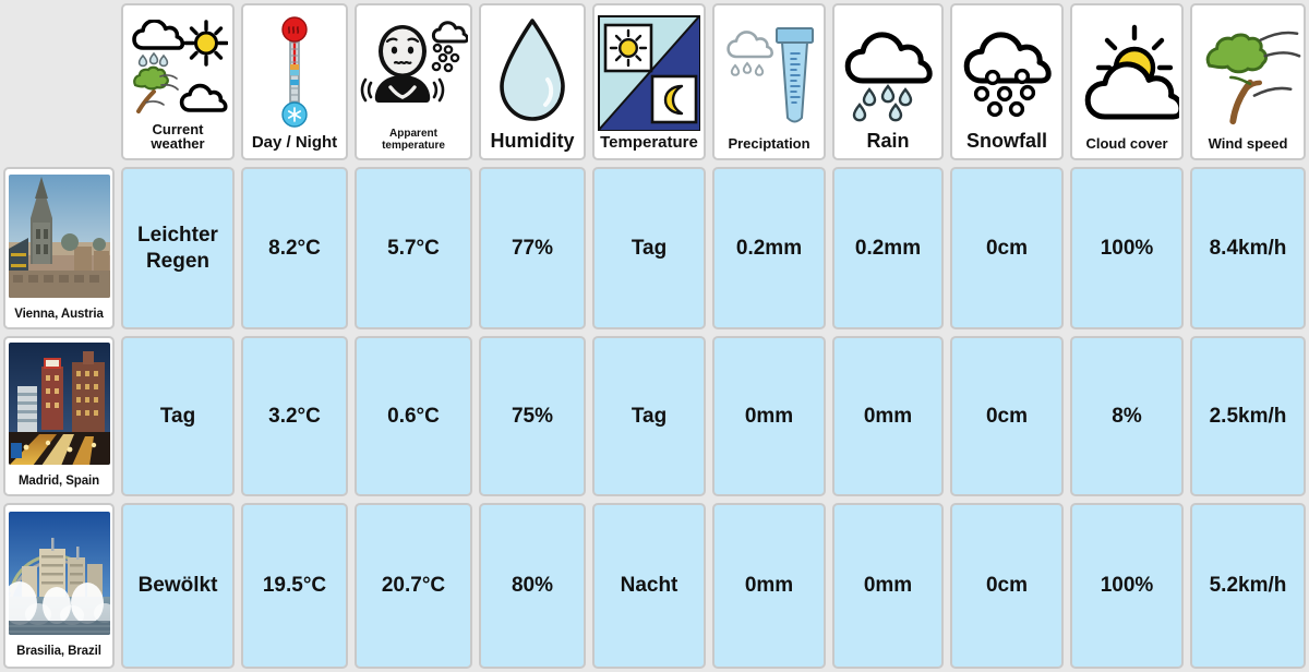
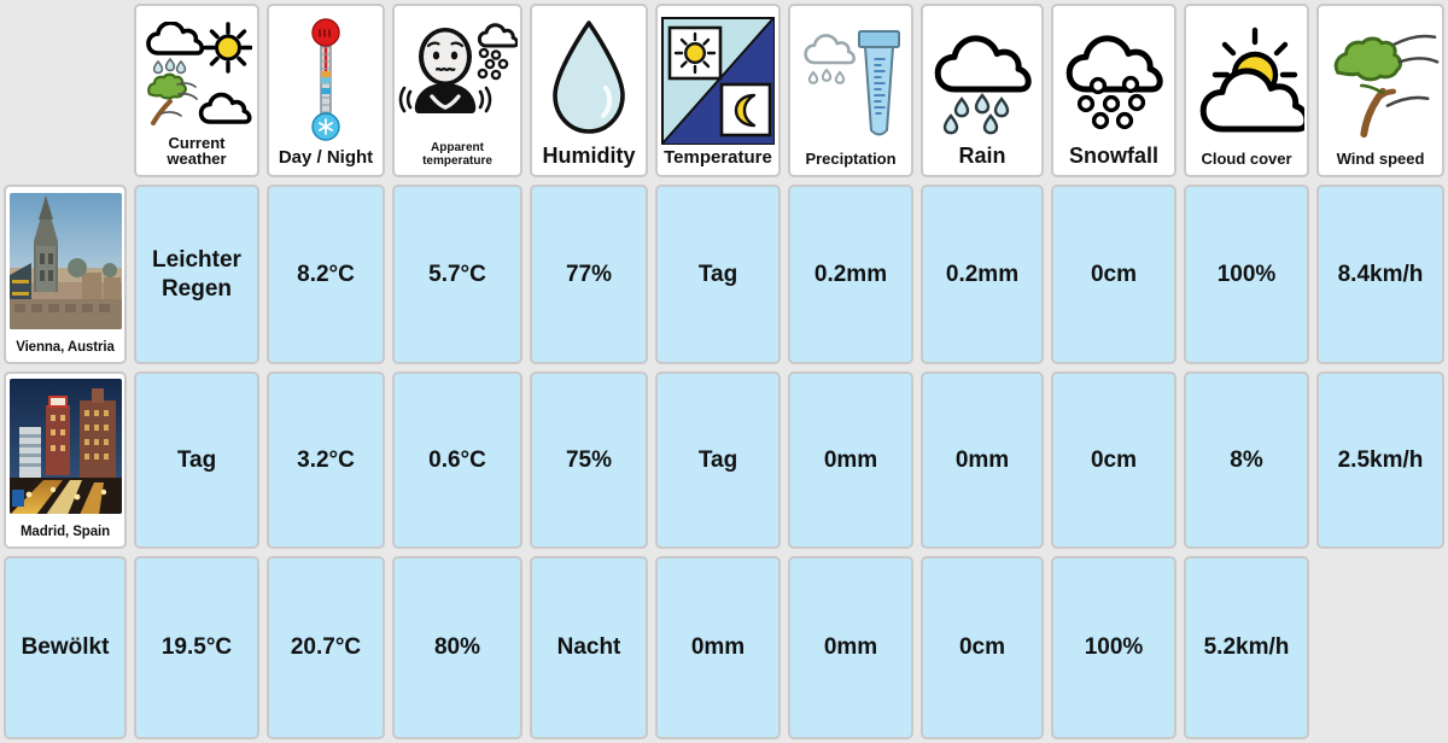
  Current weather
  Day / Night
  Apparent temperature
  Humidity
  Temperature
  Preciptation
  Rain
  Snowfall
  Cloud cover
  Wind speed
  Vienna, Austria
  Leichter Regen
  8.2°C
  5.7°C
  77%
  Tag
  0.2mm
  0.2mm
  0cm
  100%
  8.4km/h
  Madrid, Spain
  Tag
  3.2°C
  0.6°C
  75%
  Tag
  0mm
  0mm
  0cm
  8%
  2.5km/h
- Brasilia, Brazil
  Bewölkt
  19.5°C
  20.7°C
  80%
  Nacht
  0mm
  0mm
  0cm
  100%
  5.2km/h
